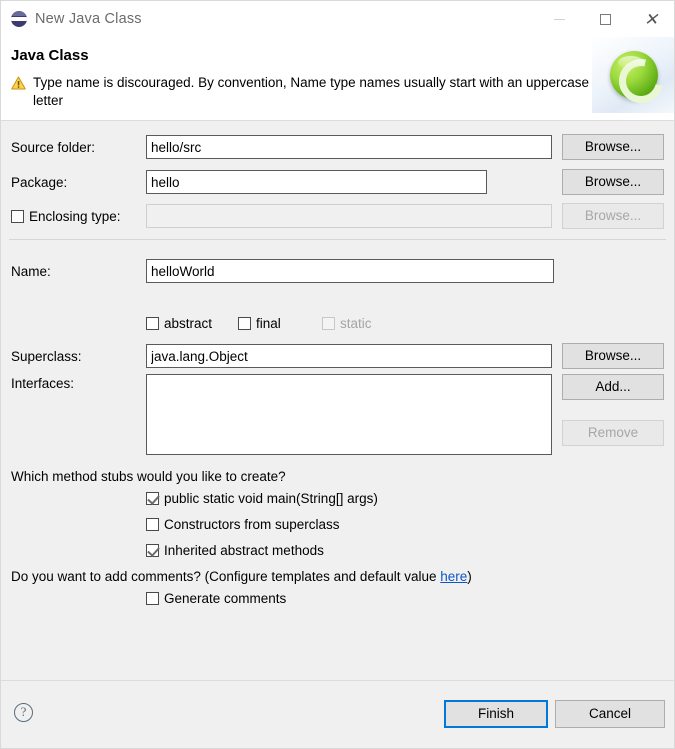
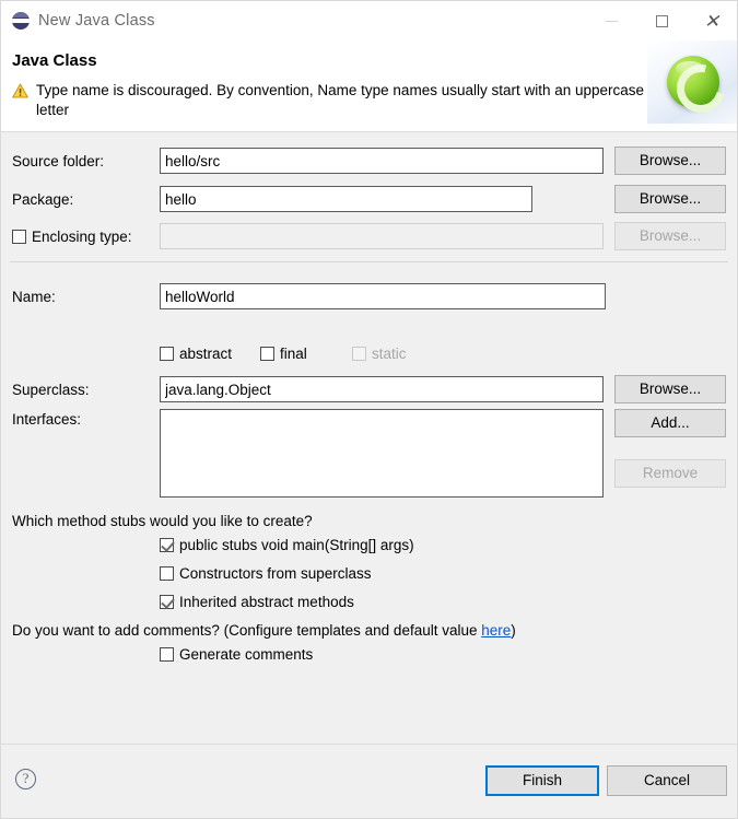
  New Java Class
  ✕
  Java Class
  Type name is discouraged. By convention, Name type names usually start with an uppercase letter
  Source folder:
  hello/src
  Browse...
  Package:
  hello
  Browse...
  Enclosing type:
  Browse...
  Name:
  helloWorld
  abstract
  final
  static
  Superclass:
  java.lang.Object
  Browse...
  Interfaces:
  Add...
  Remove
  Which method stubs would you like to create?
- public static void main(String[] args)
+ public stubs void main(String[] args)
  Constructors from superclass
  Inherited abstract methods
  Do you want to add comments? (Configure templates and default value here)
  Generate comments
  ?
  Finish
  Cancel
